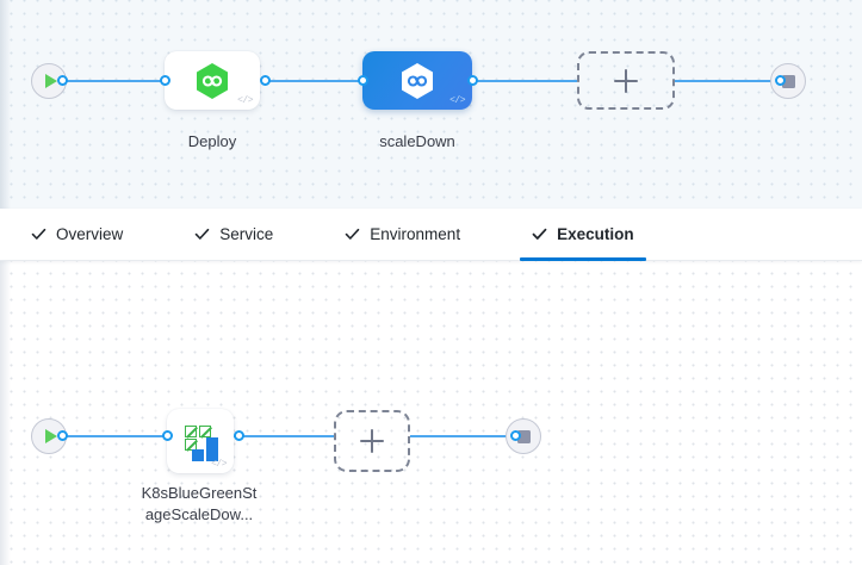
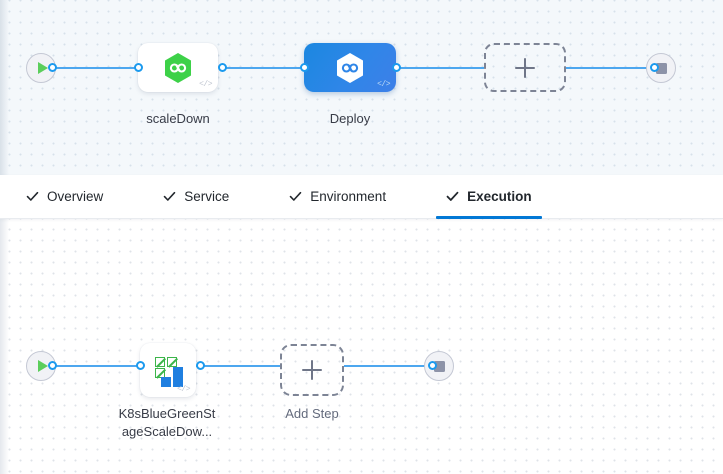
  </>
- Deploy
+ scaleDown
  </>
- scaleDown
+ Deploy
  Overview
  Service
  Environment
  Execution
  </>
  K8sBlueGreenSt
  ageScaleDow...
+ Add Step
